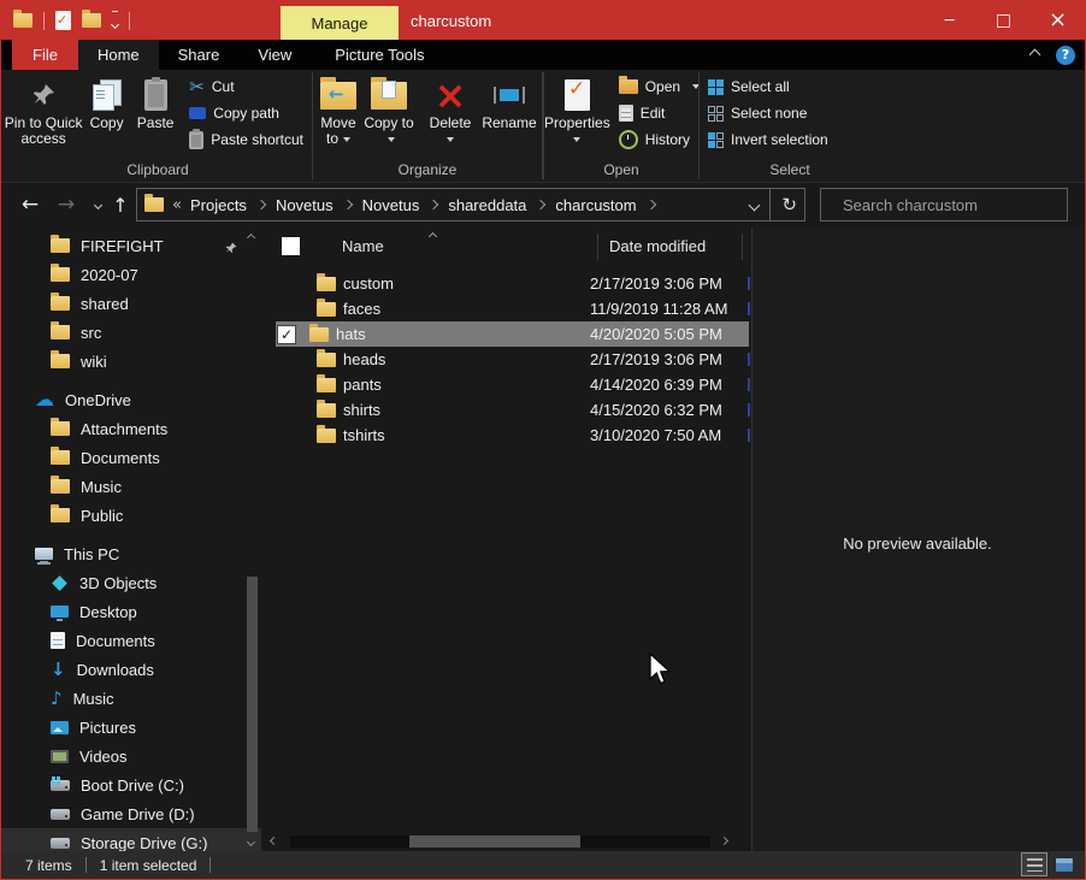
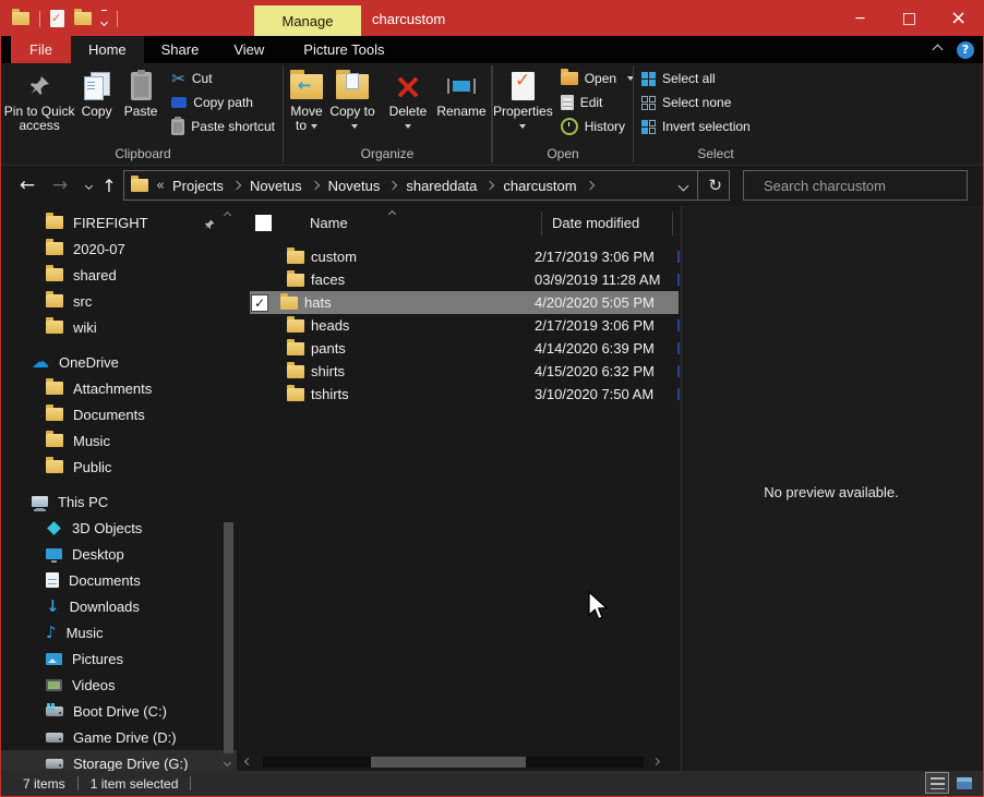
  ✓
  Manage
  charcustom
  ─
  □
  ×
  File
  Home
  Share
  View
  Picture Tools
  ?
  Pin to Quick access
  Copy
  Paste
  ✂
  Cut
  Copy path
  Paste shortcut
  Clipboard
  ←
  Move to
  Copy to
  ×
  Delete
  Rename
  Organize
  ✓
  Properties
  Open
  Edit
  History
  Open
  Select all
  Select none
  Invert selection
  Select
  ←
  →
  ↑
  «
  Projects
  Novetus
  Novetus
  shareddata
  charcustom
  ↻
  Search charcustom
  FIREFIGHT
  2020-07
  shared
  src
  wiki
  ☁
  OneDrive
  Attachments
  Documents
  Music
  Public
  This PC
  3D Objects
  Desktop
  Documents
  ↓
  Downloads
  ♪
  Music
  Pictures
  Videos
  Boot Drive (C:)
  Game Drive (D:)
  Storage Drive (G:)
  Name
  Date modified
  custom
  2/17/2019 3:06 PM
  faces
- 11/9/2019 11:28 AM
+ 03/9/2019 11:28 AM
  ✓
  hats
  4/20/2020 5:05 PM
  heads
  2/17/2019 3:06 PM
  pants
  4/14/2020 6:39 PM
  shirts
  4/15/2020 6:32 PM
  tshirts
  3/10/2020 7:50 AM
  No preview available.
  7 items
  1 item selected
